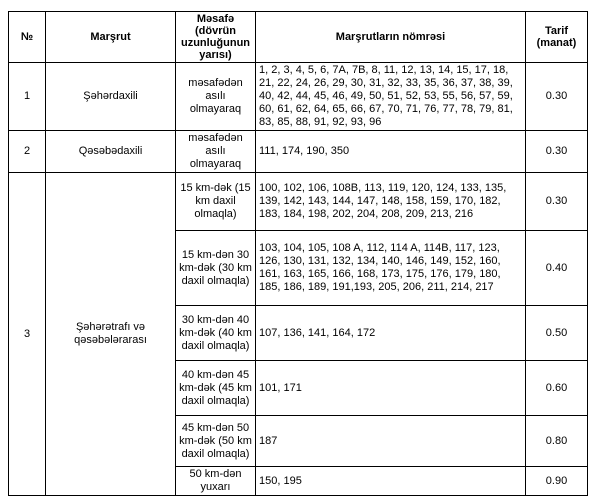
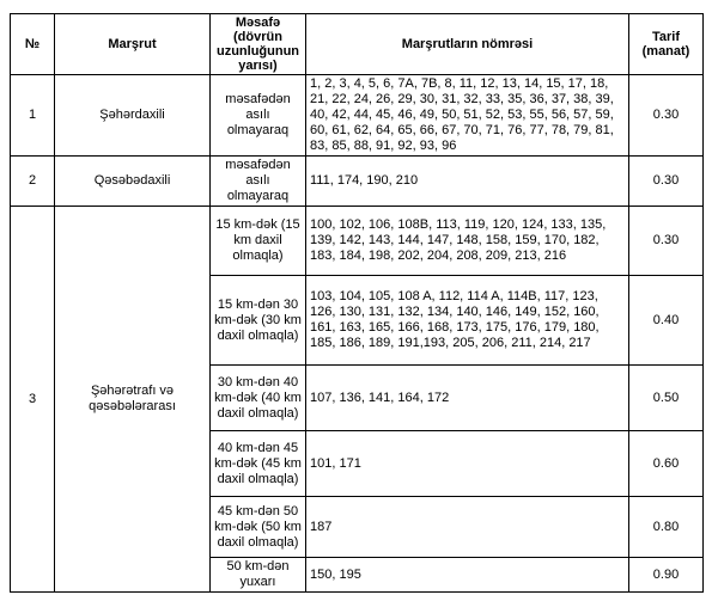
  №	Marşrut	Məsafə (dövrün uzunluğunun yarısı)	Marşrutların nömrəsi	Tarif (manat)
  1	Şəhərdaxili	məsafədən asılı olmayaraq	1, 2, 3, 4, 5, 6, 7A, 7B, 8, 11, 12, 13, 14, 15, 17, 18, 21, 22, 24, 26, 29, 30, 31, 32, 33, 35, 36, 37, 38, 39, 40, 42, 44, 45, 46, 49, 50, 51, 52, 53, 55, 56, 57, 59, 60, 61, 62, 64, 65, 66, 67, 70, 71, 76, 77, 78, 79, 81, 83, 85, 88, 91, 92, 93, 96	0.30
- 2	Qəsəbədaxili	məsafədən asılı olmayaraq	111, 174, 190, 350	0.30
+ 2	Qəsəbədaxili	məsafədən asılı olmayaraq	111, 174, 190, 210	0.30
  3	Şəhərətrafı və qəsəbələrarası	15 km-dək (15 km daxil olmaqla)	100, 102, 106, 108B, 113, 119, 120, 124, 133, 135, 139, 142, 143, 144, 147, 148, 158, 159, 170, 182, 183, 184, 198, 202, 204, 208, 209, 213, 216	0.30
  15 km-dən 30 km-dək (30 km daxil olmaqla)	103, 104, 105, 108 A, 112, 114 A, 114B, 117, 123, 126, 130, 131, 132, 134, 140, 146, 149, 152, 160, 161, 163, 165, 166, 168, 173, 175, 176, 179, 180, 185, 186, 189, 191,193, 205, 206, 211, 214, 217	0.40
  30 km-dən 40 km-dək (40 km daxil olmaqla)	107, 136, 141, 164, 172	0.50
  40 km-dən 45 km-dək (45 km daxil olmaqla)	101, 171	0.60
  45 km-dən 50 km-dək (50 km daxil olmaqla)	187	0.80
  50 km-dən yuxarı	150, 195	0.90
